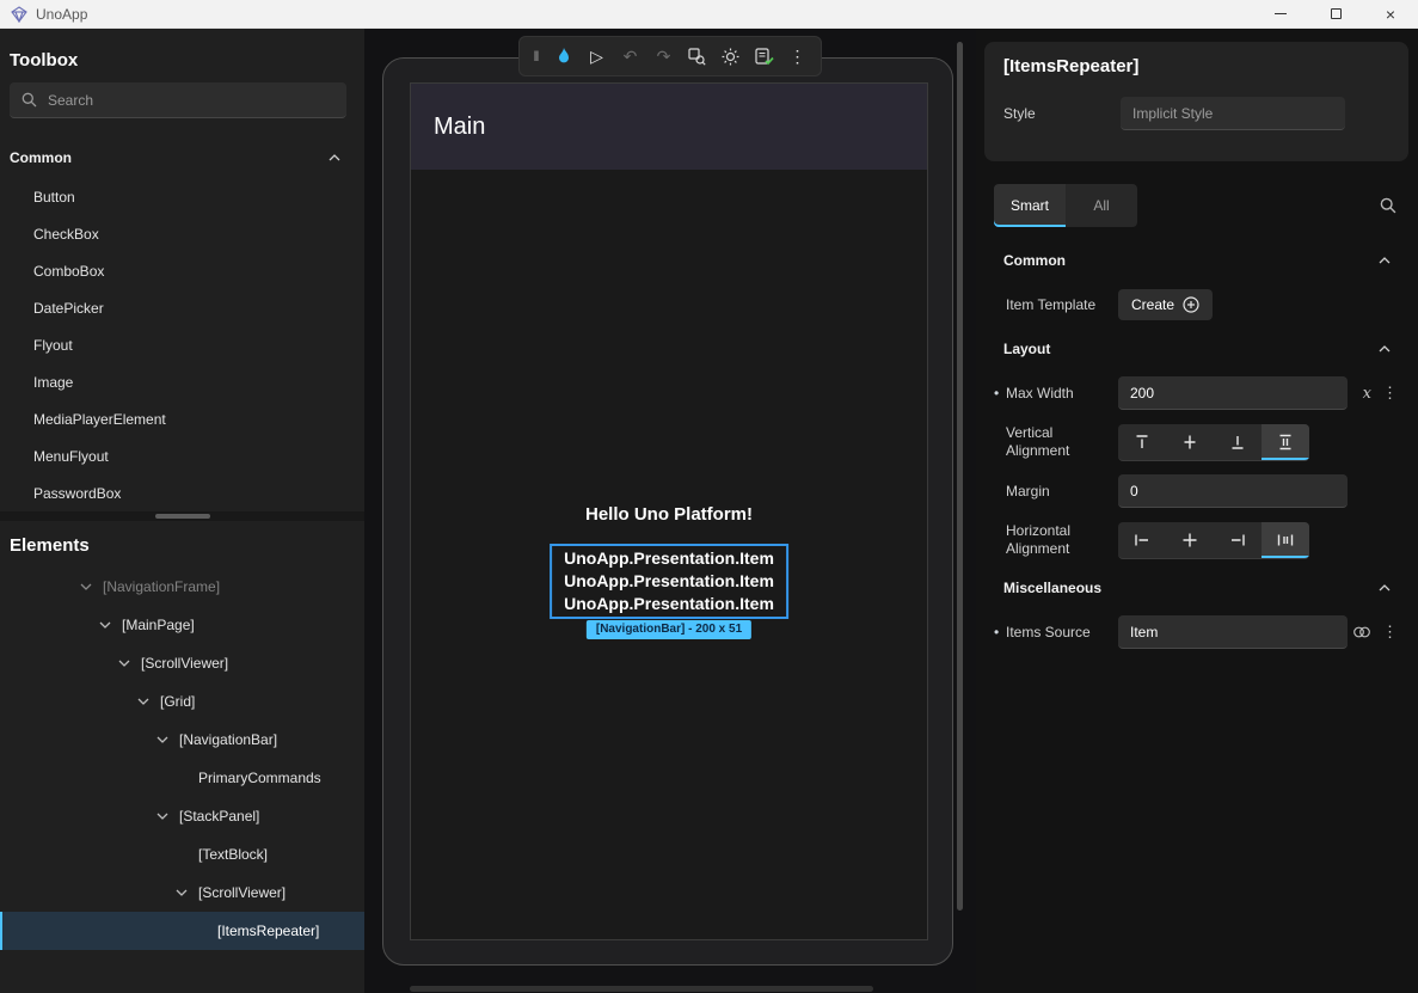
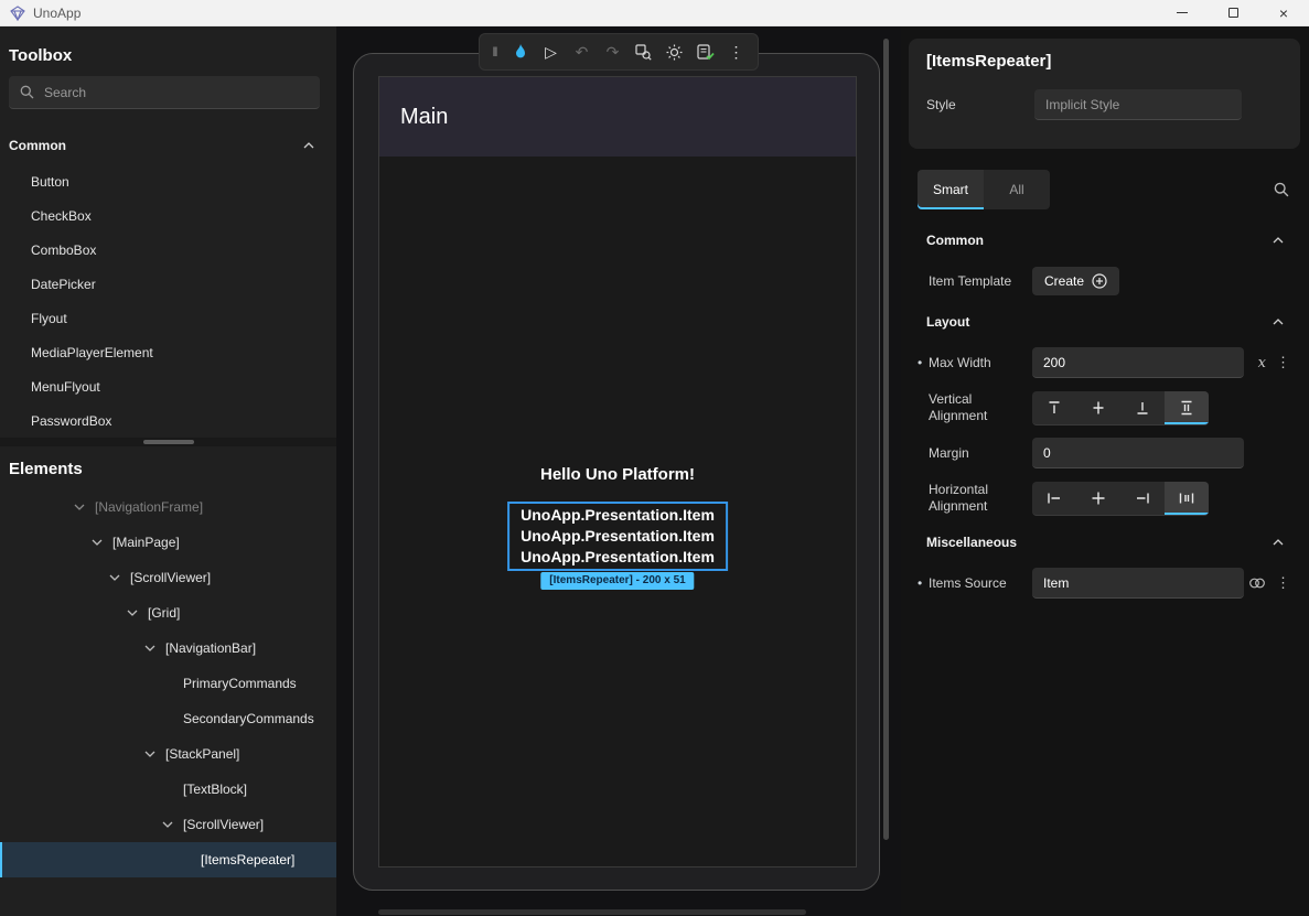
  UnoApp
  ×
  Toolbox
  Search
  Common
  Button
  CheckBox
  ComboBox
  DatePicker
  Flyout
- Image
  MediaPlayerElement
  MenuFlyout
  PasswordBox
  Elements
  [NavigationFrame]
  [MainPage]
  [ScrollViewer]
  [Grid]
  [NavigationBar]
  PrimaryCommands
+ SecondaryCommands
  [StackPanel]
  [TextBlock]
  [ScrollViewer]
  [ItemsRepeater]
  ‖
  ▷
  ↶
  ↷
  ⋮
  Main
  Hello Uno Platform!
  UnoApp.Presentation.Item
  UnoApp.Presentation.Item
  UnoApp.Presentation.Item
- [NavigationBar] - 200 x 51
+ [ItemsRepeater] - 200 x 51
  [ItemsRepeater]
  Style
  Implicit Style
  Smart
  All
  Common
  Item Template
  Create
  Layout
  •
  Max Width
  200
  x
  ⋮
  Vertical Alignment
  Margin
  0
  Horizontal Alignment
  Miscellaneous
  •
  Items Source
  Item
  ⋮
